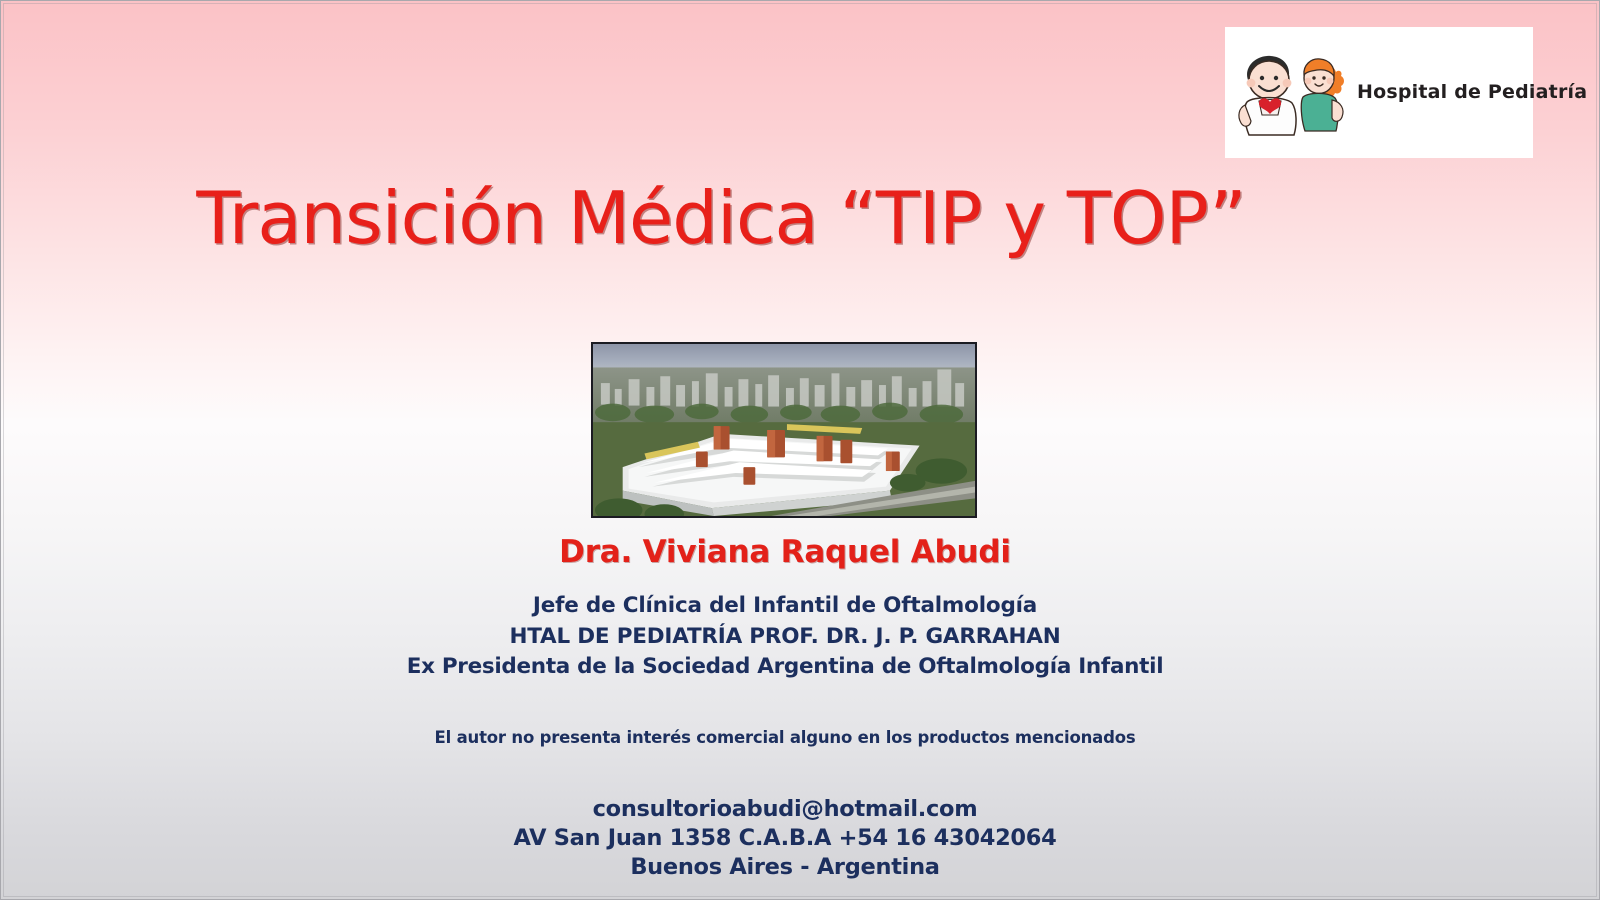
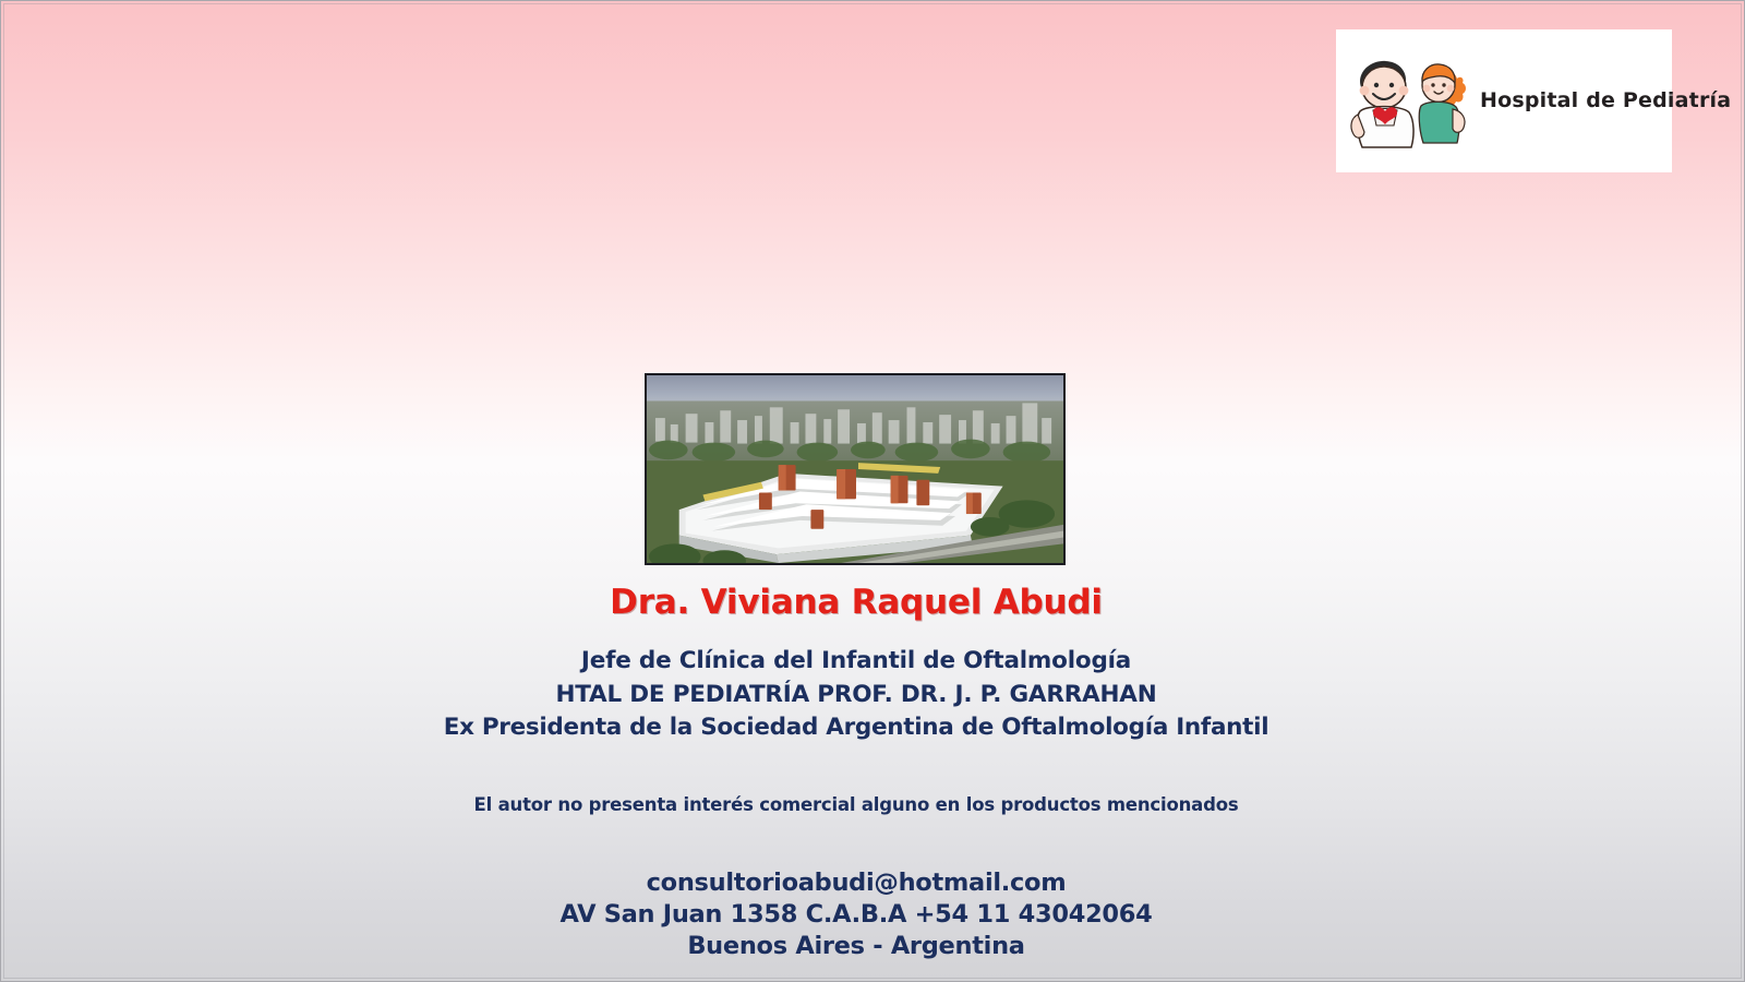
  Hospital de Pediatría
- Transición Médica “TIP y TOP”
  Dra. Viviana Raquel Abudi
  Jefe de Clínica del Infantil de Oftalmología
  HTAL DE PEDIATRÍA PROF. DR. J. P. GARRAHAN
  Ex Presidenta de la Sociedad Argentina de Oftalmología Infantil
  El autor no presenta interés comercial alguno en los productos mencionados
  consultorioabudi@hotmail.com
- AV San Juan 1358 C.A.B.A +54 16 43042064
+ AV San Juan 1358 C.A.B.A +54 11 43042064
  Buenos Aires - Argentina
